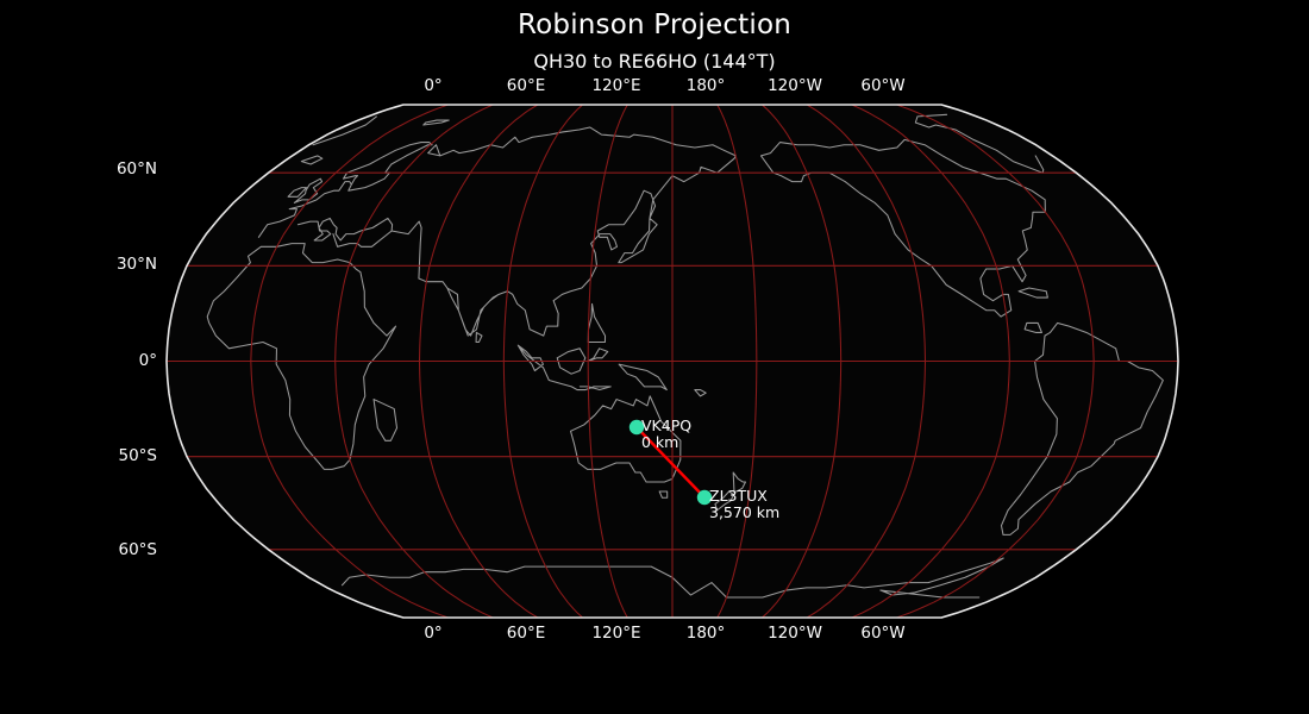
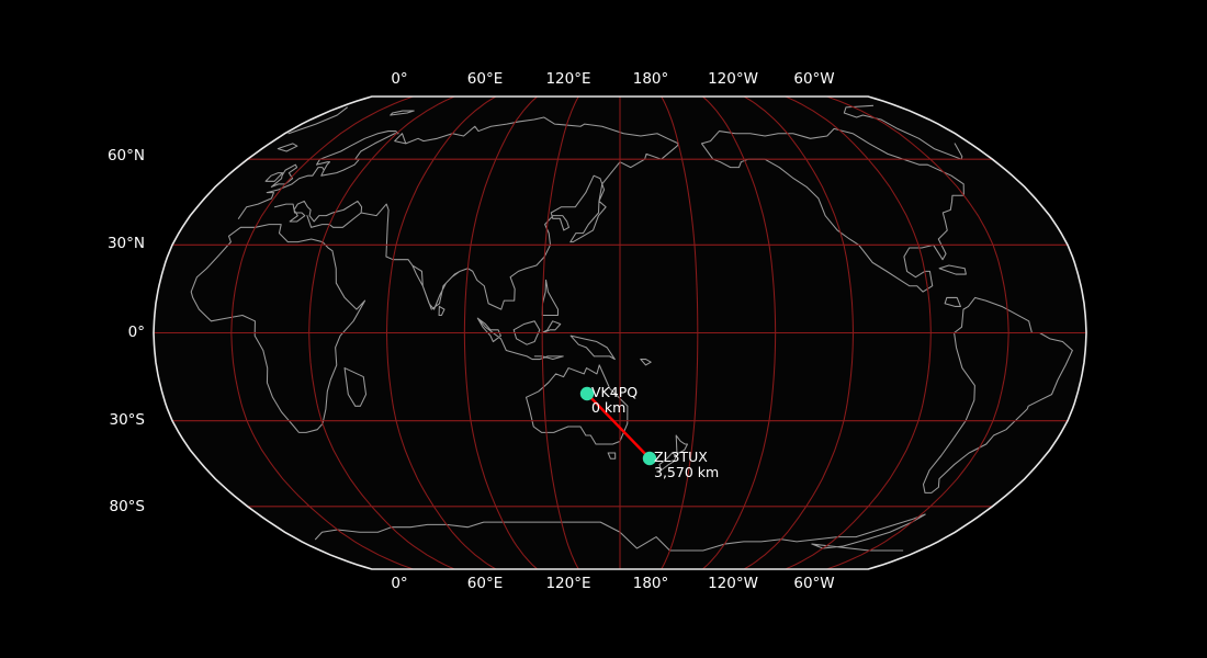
- Robinson Projection
- QH30 to RE66HO (144°T)
  0°
  60°E
  120°E
  180°
  120°W
  60°W
  0°
  60°E
  120°E
  180°
  120°W
  60°W
  60°N
  30°N
  0°
- 50°S
+ 30°S
- 60°S
+ 80°S
  VK4PQ
  0 km
  ZL3TUX
  3,570 km
